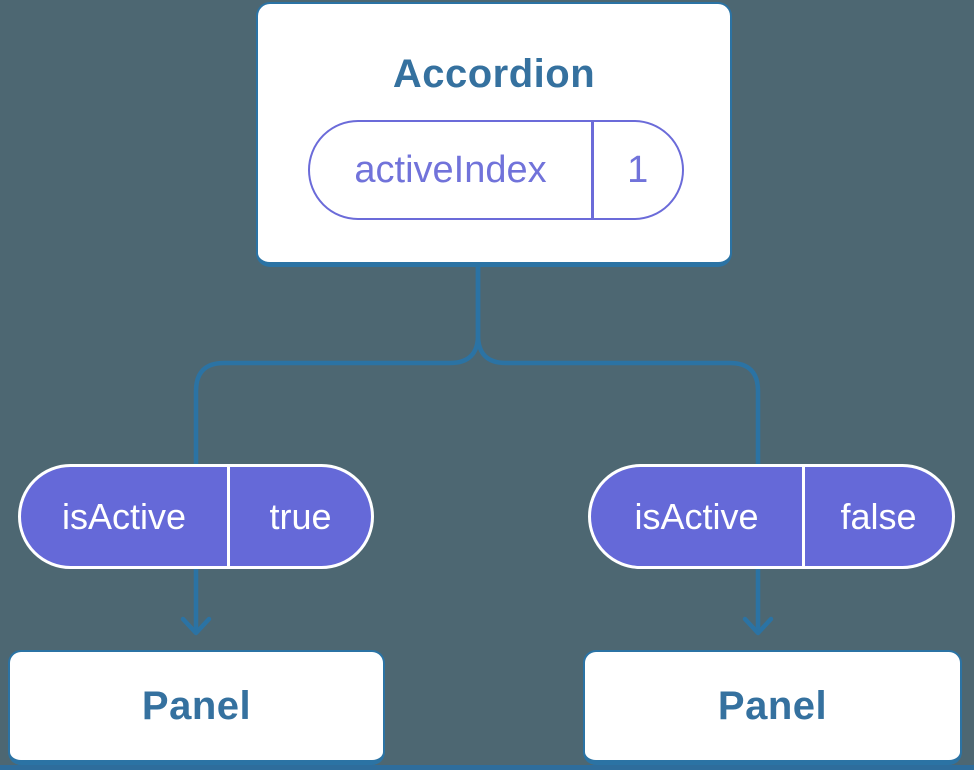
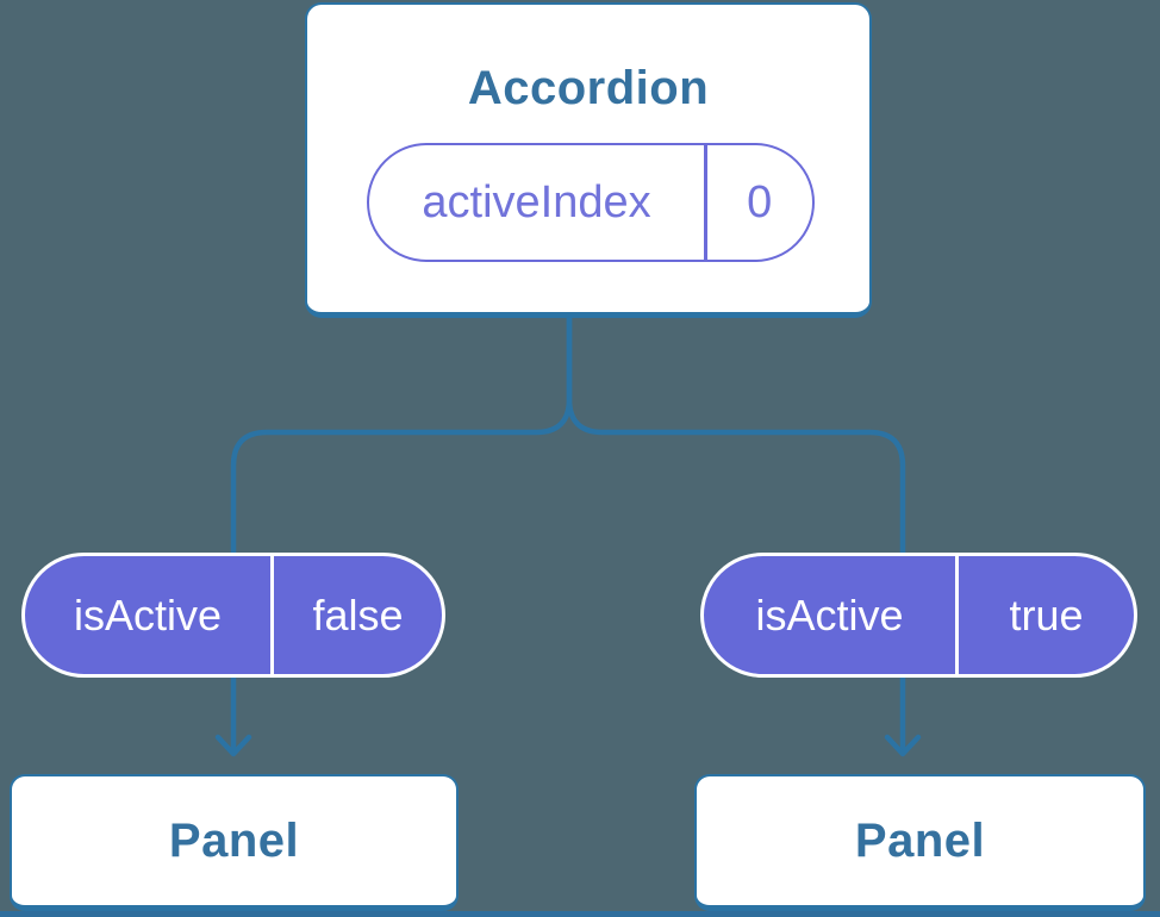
  Accordion
  activeIndex
- 1
+ 0
  isActive
- true
+ false
  isActive
- false
+ true
  Panel
  Panel
